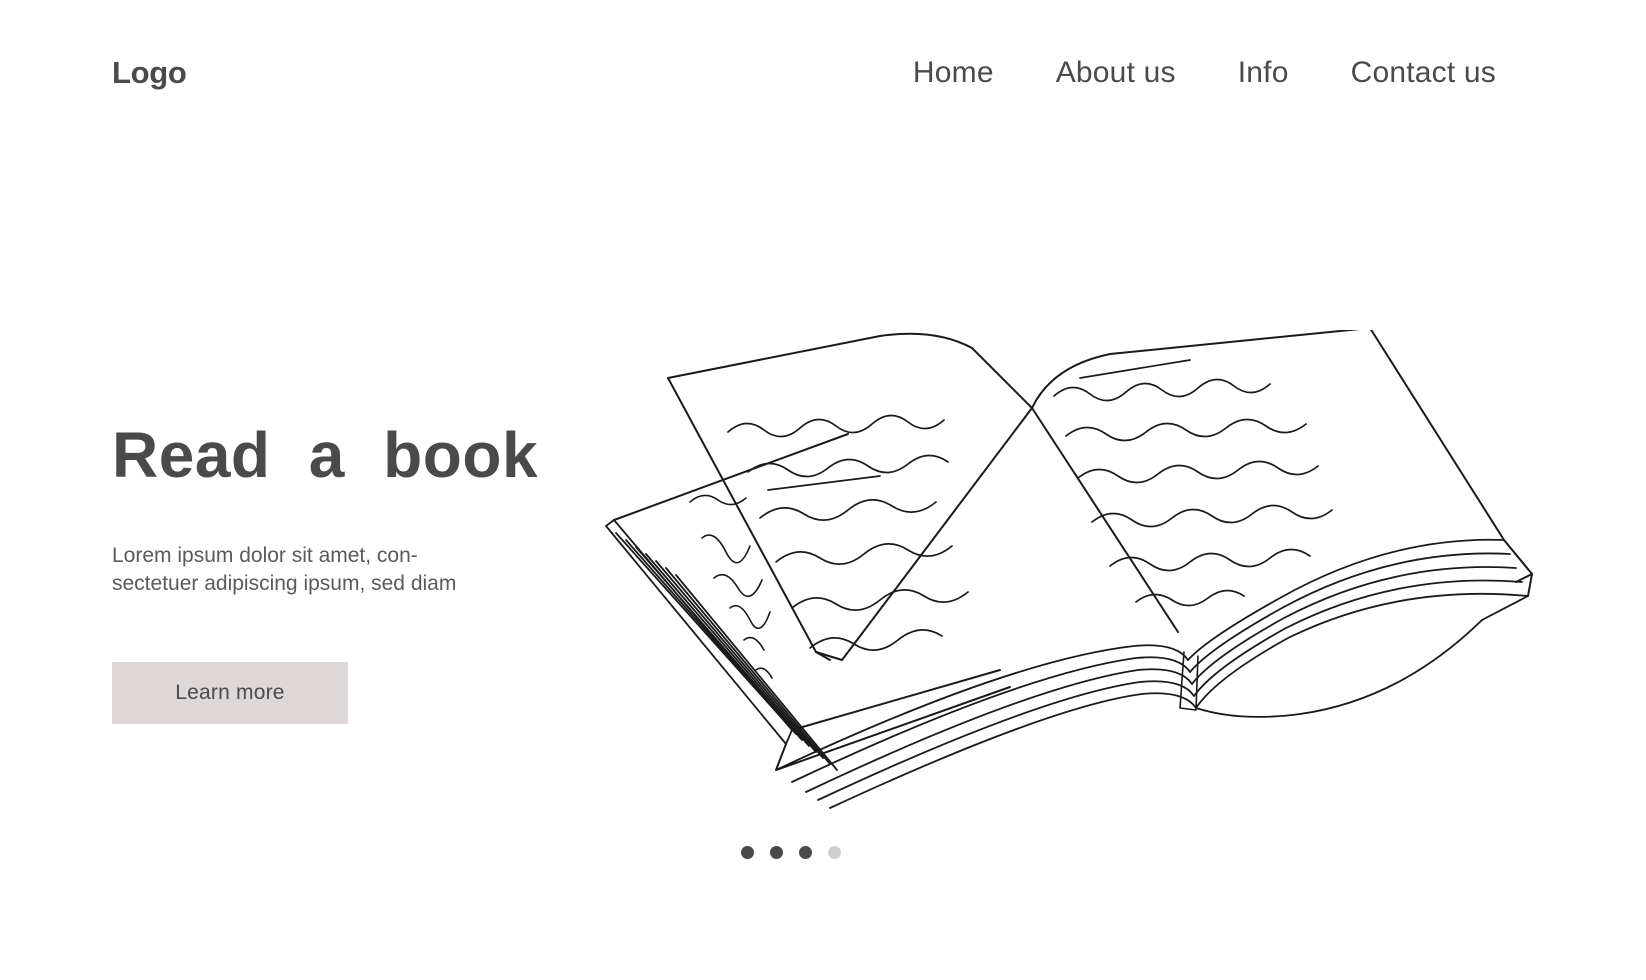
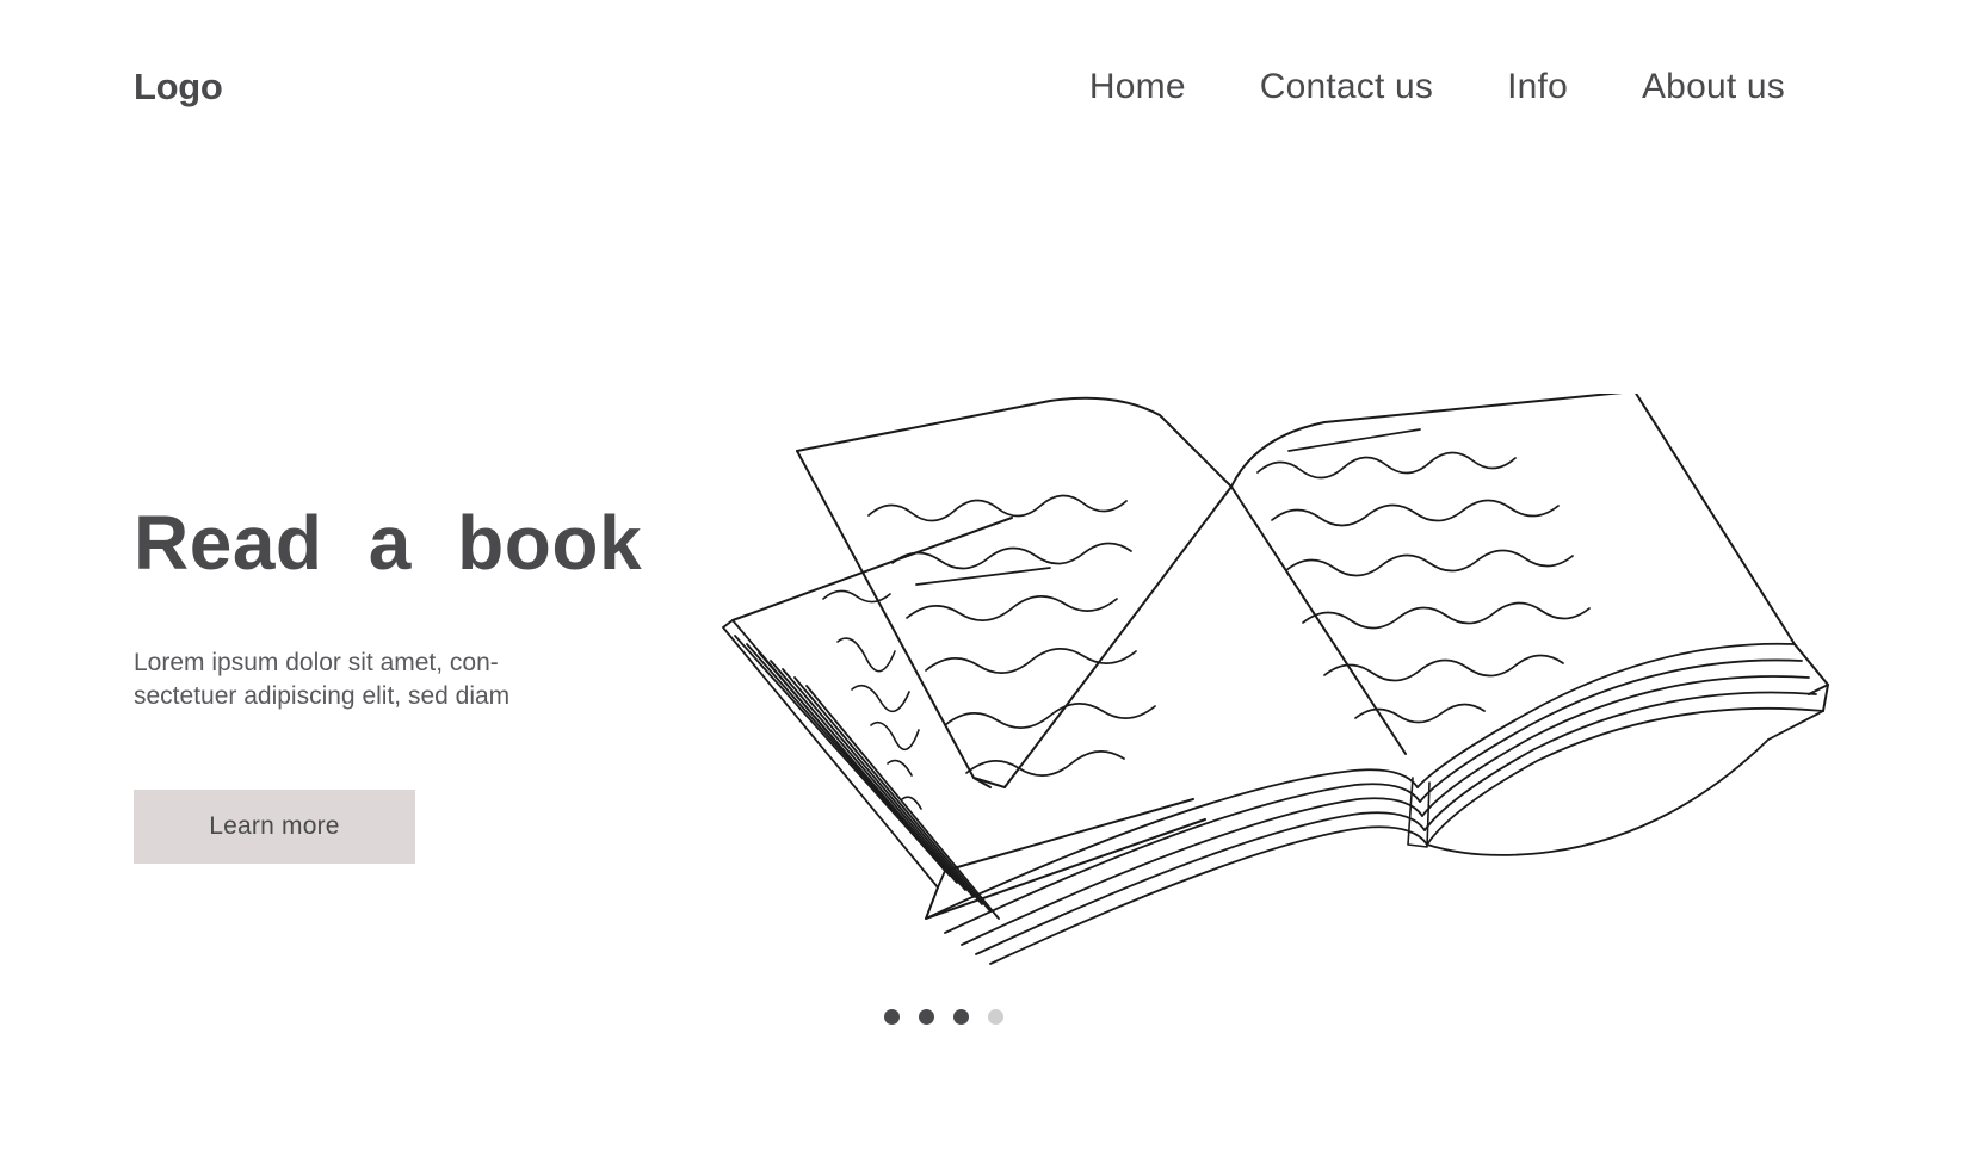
  Logo
  Home
- About us
+ Contact us
  Info
- Contact us
+ About us
  Read a book
  Lorem ipsum dolor sit amet, con-
- sectetuer adipiscing ipsum, sed diam
+ sectetuer adipiscing elit, sed diam
  Learn more
